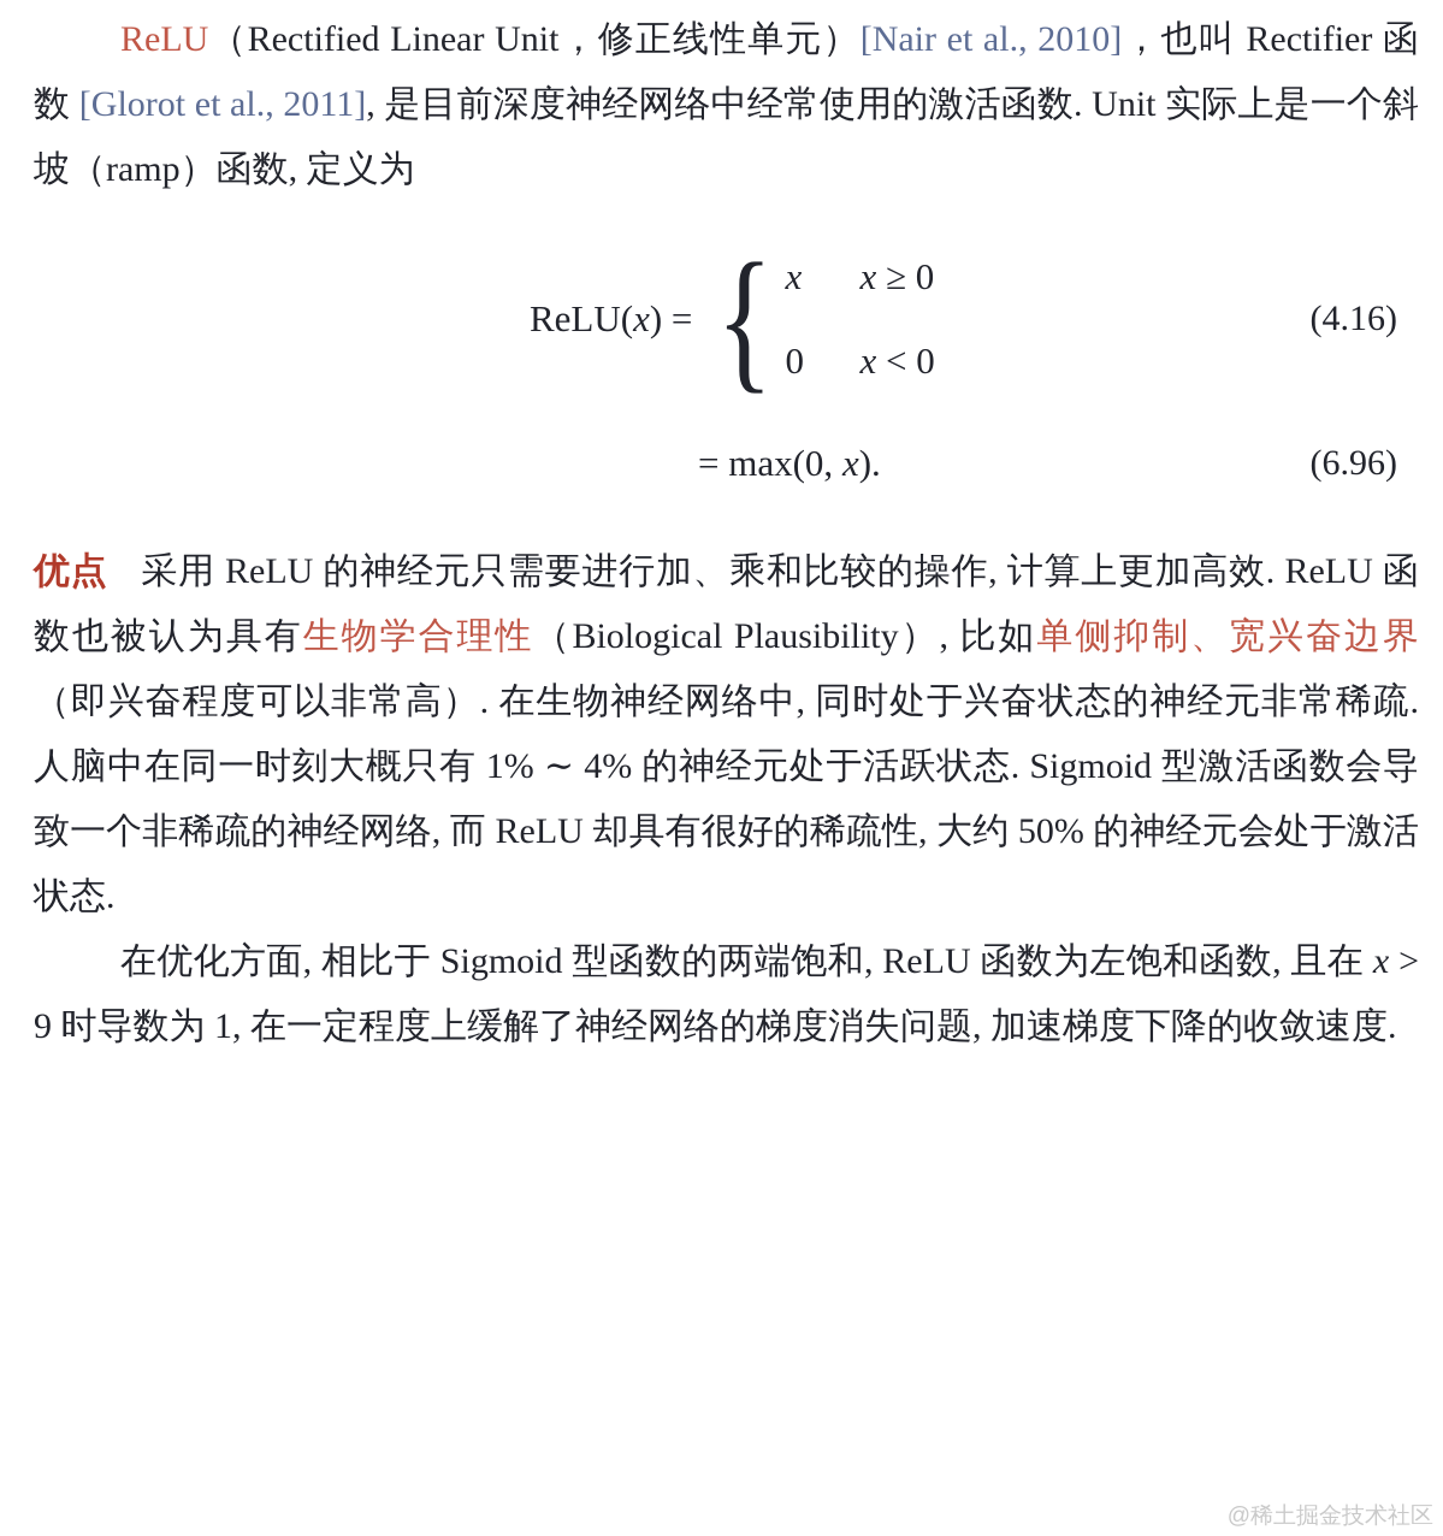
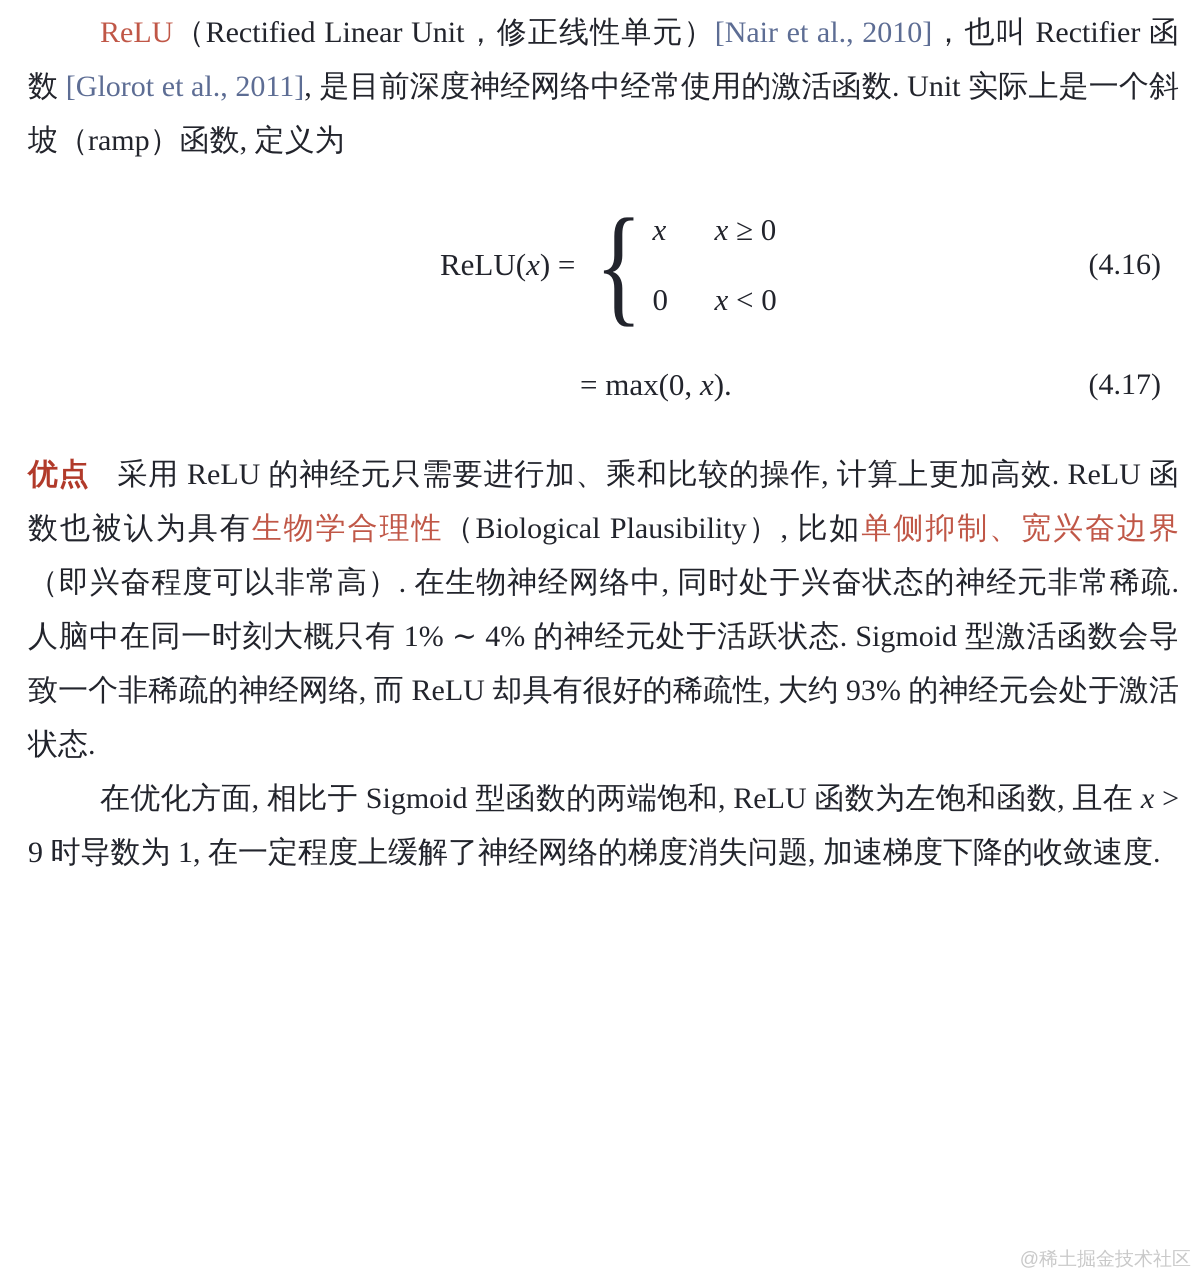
  ReLU（Rectified Linear Unit，修正线性单元）[Nair et al., 2010]，也叫 Rectifier 函数 [Glorot et al., 2011], 是目前深度神经网络中经常使用的激活函数. Unit 实际上是一个斜坡（ramp）函数, 定义为
  ReLU(x) =
  {
  x
  x ≥ 0
  0
  x < 0
  (4.16)
  = max(0, x).
- (6.96)
+ (4.17)
- 优点 采用 ReLU 的神经元只需要进行加、乘和比较的操作, 计算上更加高效. ReLU 函数也被认为具有生物学合理性（Biological Plausibility）, 比如单侧抑制、宽兴奋边界（即兴奋程度可以非常高）. 在生物神经网络中, 同时处于兴奋状态的神经元非常稀疏. 人脑中在同一时刻大概只有 1% ∼ 4% 的神经元处于活跃状态. Sigmoid 型激活函数会导致一个非稀疏的神经网络, 而 ReLU 却具有很好的稀疏性, 大约 50% 的神经元会处于激活状态.
+ 优点 采用 ReLU 的神经元只需要进行加、乘和比较的操作, 计算上更加高效. ReLU 函数也被认为具有生物学合理性（Biological Plausibility）, 比如单侧抑制、宽兴奋边界（即兴奋程度可以非常高）. 在生物神经网络中, 同时处于兴奋状态的神经元非常稀疏. 人脑中在同一时刻大概只有 1% ∼ 4% 的神经元处于活跃状态. Sigmoid 型激活函数会导致一个非稀疏的神经网络, 而 ReLU 却具有很好的稀疏性, 大约 93% 的神经元会处于激活状态.
  在优化方面, 相比于 Sigmoid 型函数的两端饱和, ReLU 函数为左饱和函数, 且在 x > 9 时导数为 1, 在一定程度上缓解了神经网络的梯度消失问题, 加速梯度下降的收敛速度.
  @稀土掘金技术社区
